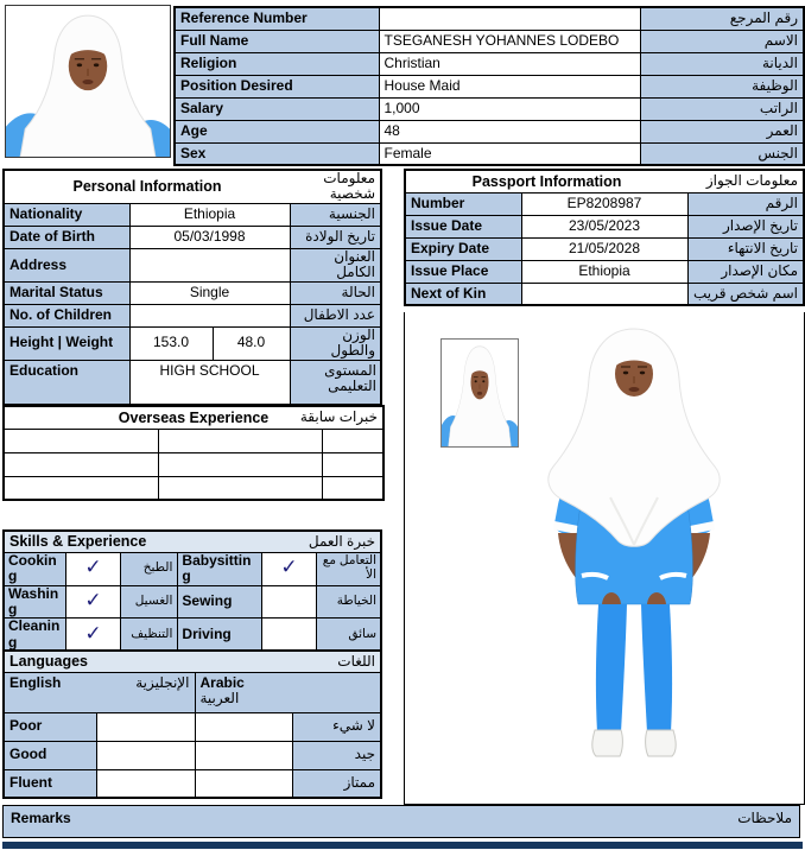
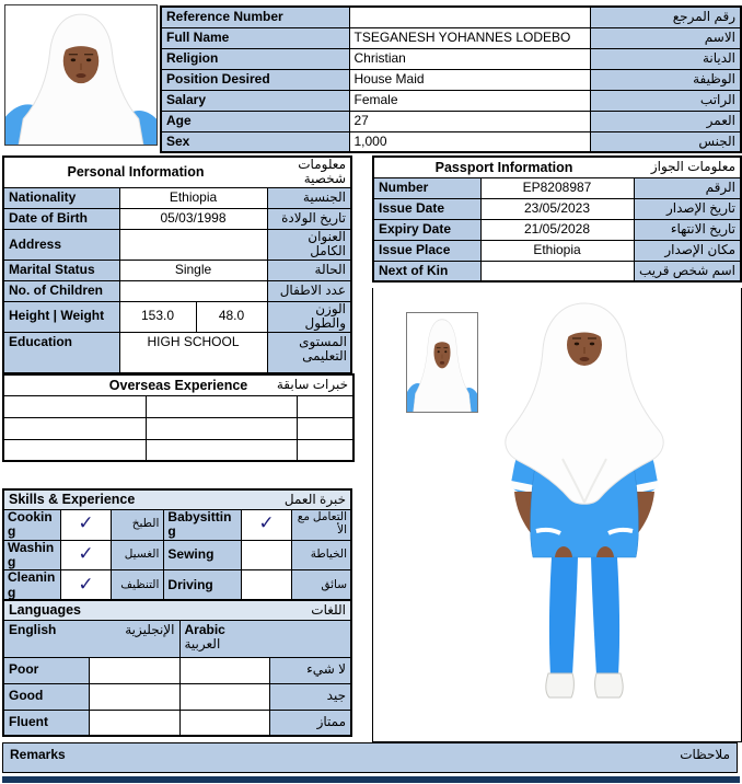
  Reference Number		رقم المرجع
  Full Name	TSEGANESH YOHANNES LODEBO	الاسم
  Religion	Christian	الديانة
  Position Desired	House Maid	الوظيفة
- Salary	1,000	الراتب
+ Salary	Female	الراتب
- Age	48	العمر
+ Age	27	العمر
- Sex	Female	الجنس
+ Sex	1,000	الجنس
  Personal Information	معلومات شخصية
  Nationality	Ethiopia	الجنسية
  Date of Birth	05/03/1998	تاريخ الولادة
  Address		العنوان الكامل
  Marital Status	Single	الحالة
  No. of Children		عدد الاطفال
  Height | Weight	153.0	48.0	الوزن والطول
  Education	HIGH SCHOOL	المستوى التعليمى
  Passport Information	معلومات الجواز
  Number	EP8208987	الرقم
  Issue Date	23/05/2023	تاريخ الإصدار
  Expiry Date	21/05/2028	تاريخ الانتهاء
  Issue Place	Ethiopia	مكان الإصدار
  Next of Kin		اسم شخص قريب
  Overseas Experience خبرات سابقة
  Skills & Experience خبرة العمل
  Cooking	✓	الطبخ	Babysitting	✓	التعامل مع الأ
  Washing	✓	الغسيل	Sewing		الخياطة
  Cleaning	✓	التنظيف	Driving		سائق
  Languages اللغات
  English الإنجليزية	Arabic العربية
  Poor			لا شيء
  Good			جيد
  Fluent			ممتاز
  Remarks
  ملاحظات
